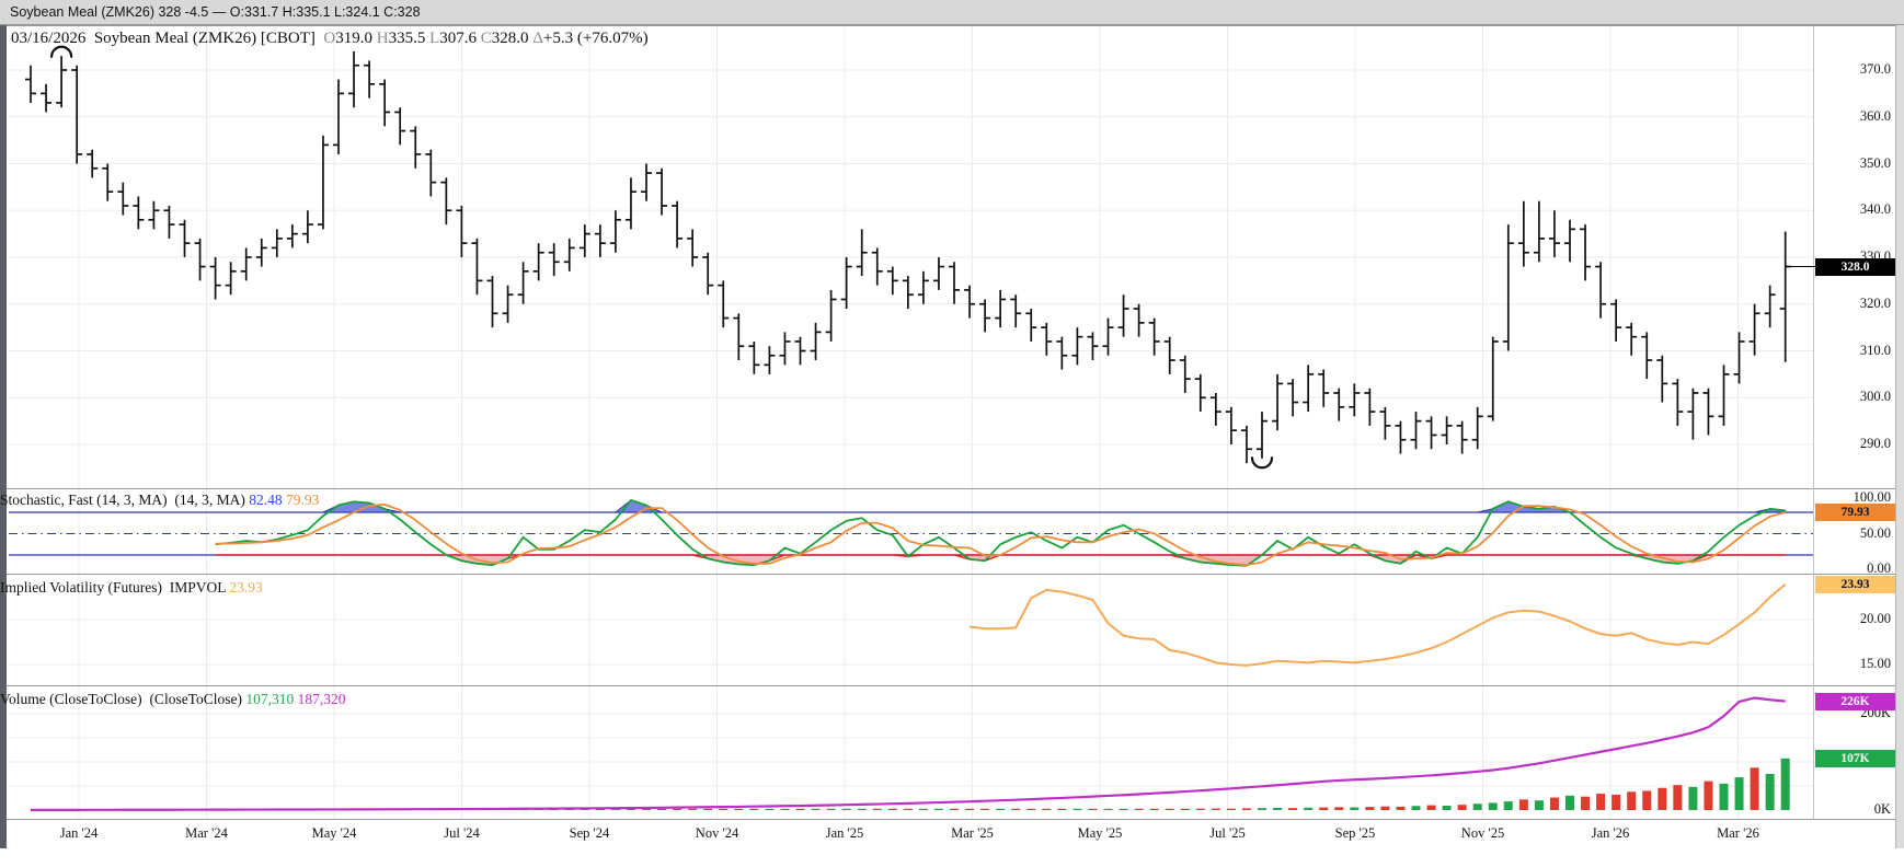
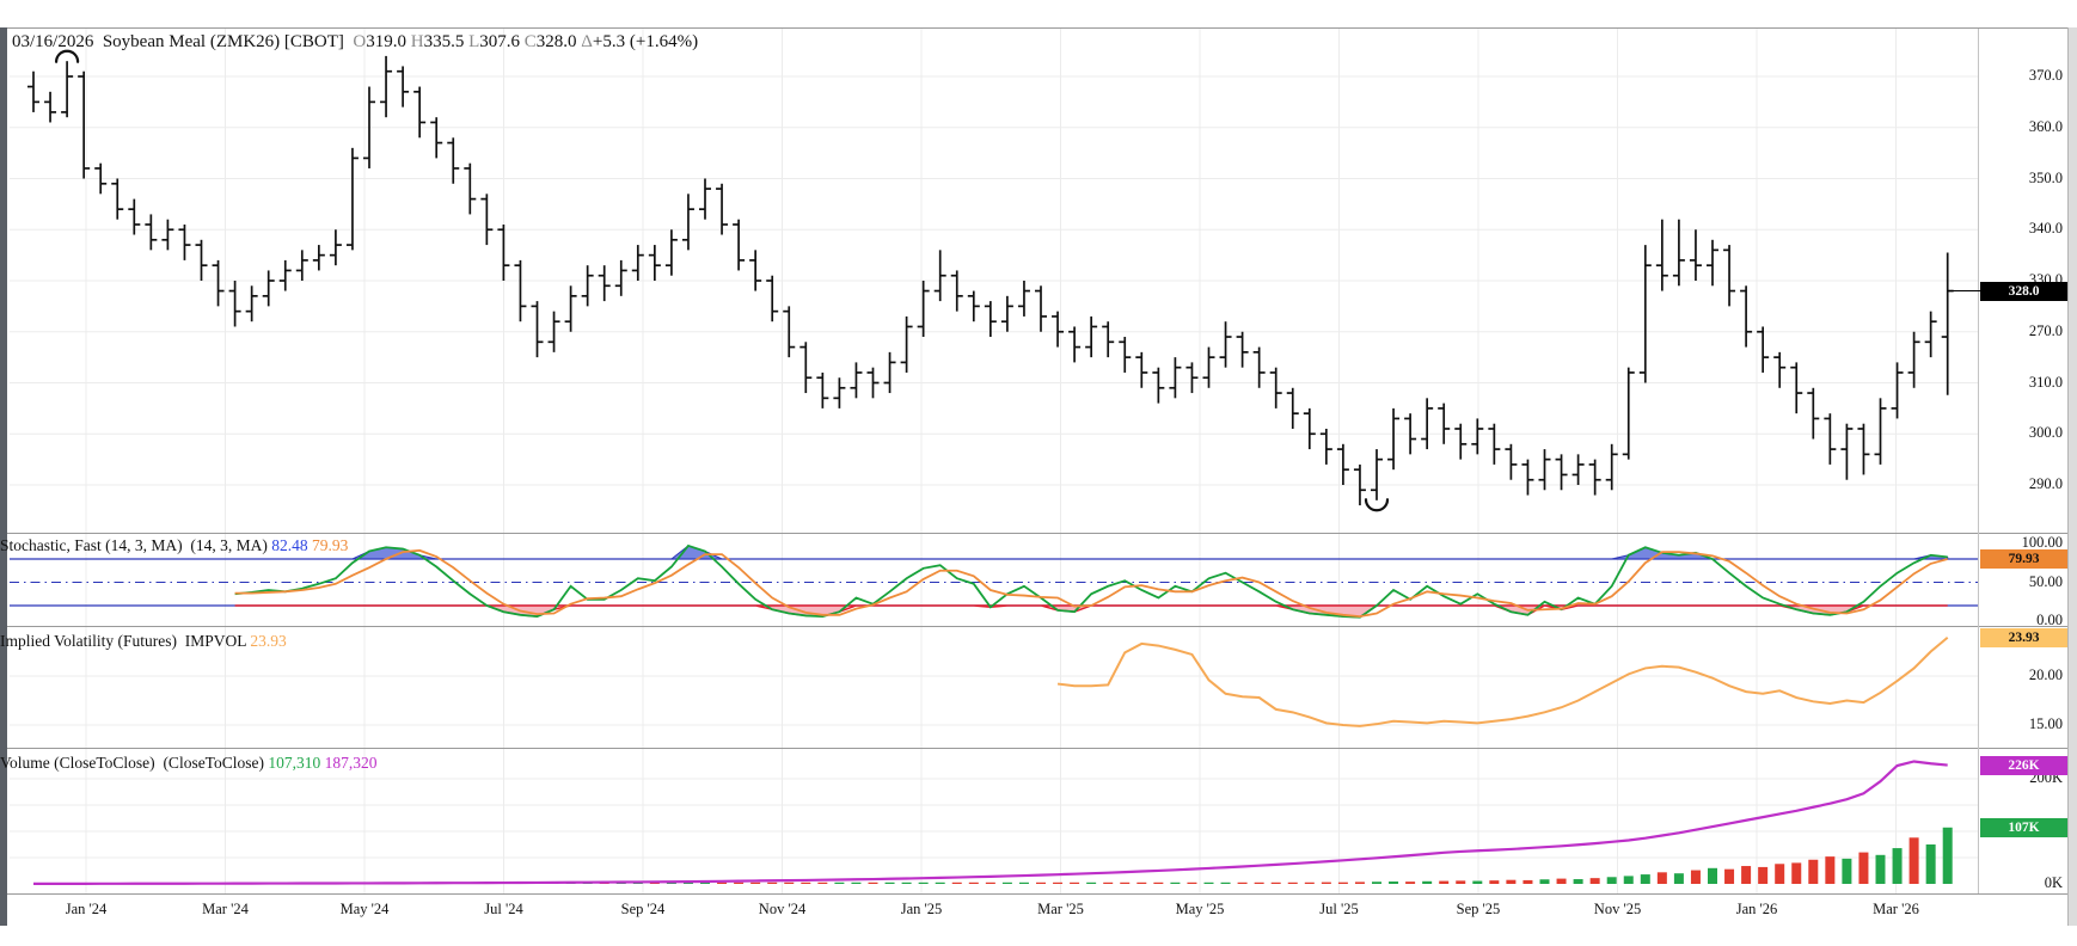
- Soybean Meal (ZMK26) 328 -4.5 — O:331.7 H:335.1 L:324.1 C:328
  Jan '24
  Mar '24
  May '24
  Jul '24
  Sep '24
  Nov '24
  Jan '25
  Mar '25
  May '25
  Jul '25
  Sep '25
  Nov '25
  Jan '26
  Mar '26
  370.0
  360.0
  350.0
  340.0
  330.0
- 320.0
+ 270.0
  310.0
  300.0
  290.0
  100.00
  50.00
  0.00
  20.00
  15.00
  200K
  0K
  328.0
  79.93
  23.93
  226K
  107K
- 03/16/2026 Soybean Meal (ZMK26) [CBOT] O319.0 H335.5 L307.6 C328.0 Δ+5.3 (+76.07%)
+ 03/16/2026 Soybean Meal (ZMK26) [CBOT] O319.0 H335.5 L307.6 C328.0 Δ+5.3 (+1.64%)
  Stochastic, Fast (14, 3, MA) (14, 3, MA) 82.48 79.93
  Implied Volatility (Futures) IMPVOL 23.93
  Volume (CloseToClose) (CloseToClose) 107,310 187,320
